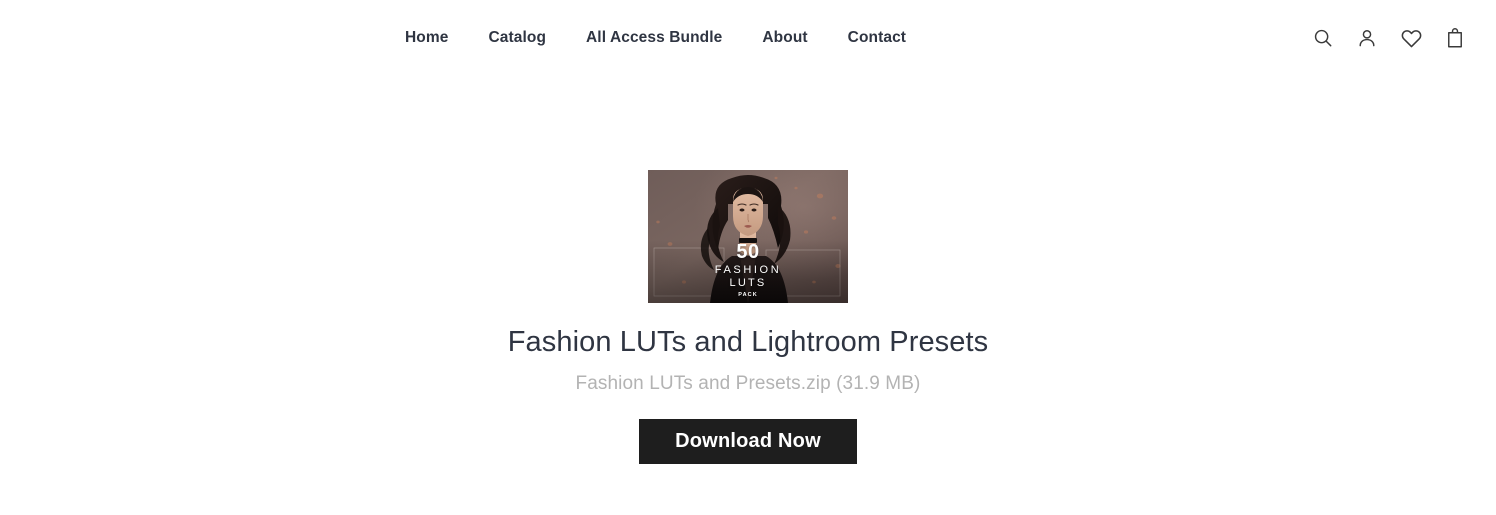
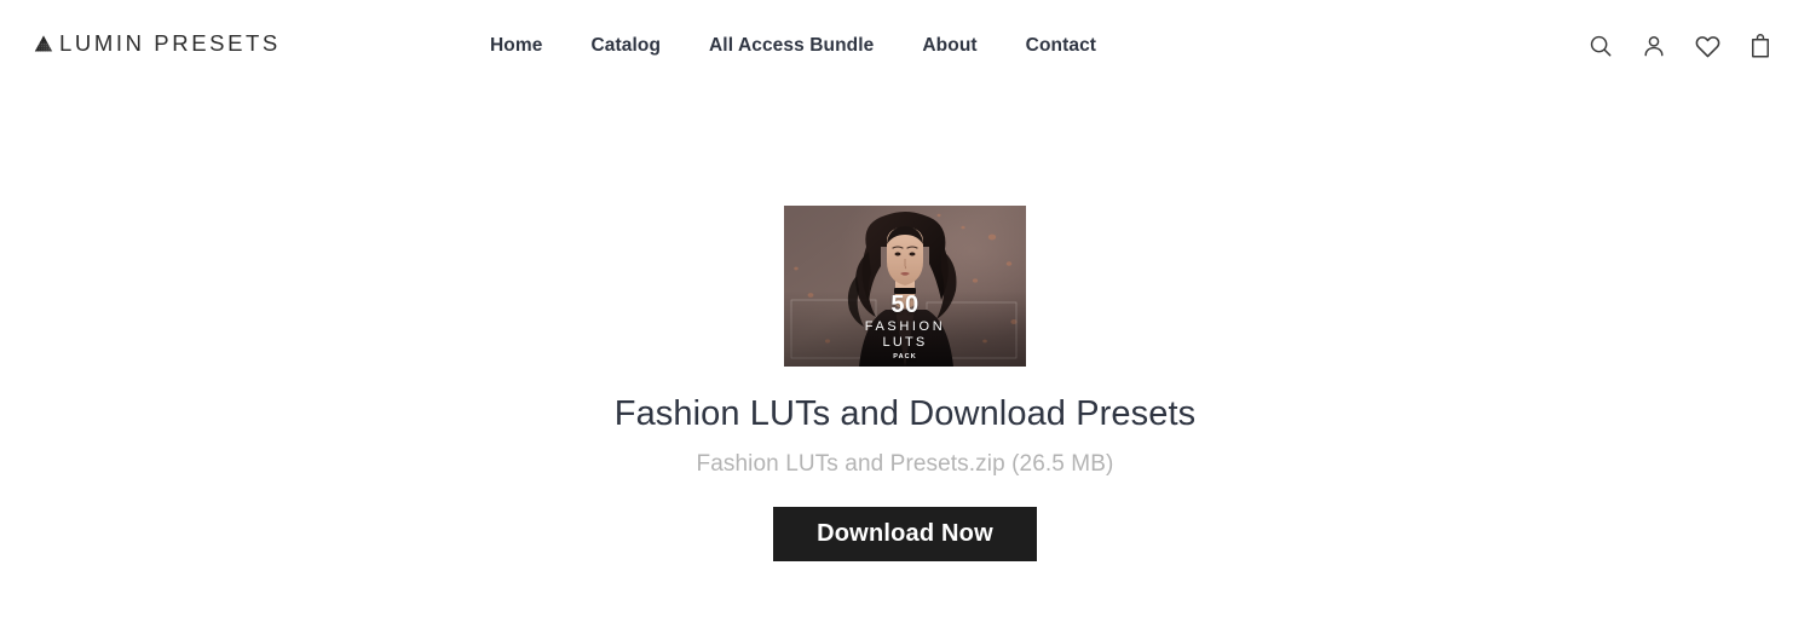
+ LUMIN PRESETS
  Home
  Catalog
  All Access Bundle
  About
  Contact
  50
  FASHION
  LUTS
- Fashion LUTs and Lightroom Presets
+ Fashion LUTs and Download Presets
- Fashion LUTs and Presets.zip (31.9 MB)
+ Fashion LUTs and Presets.zip (26.5 MB)
  Download Now
